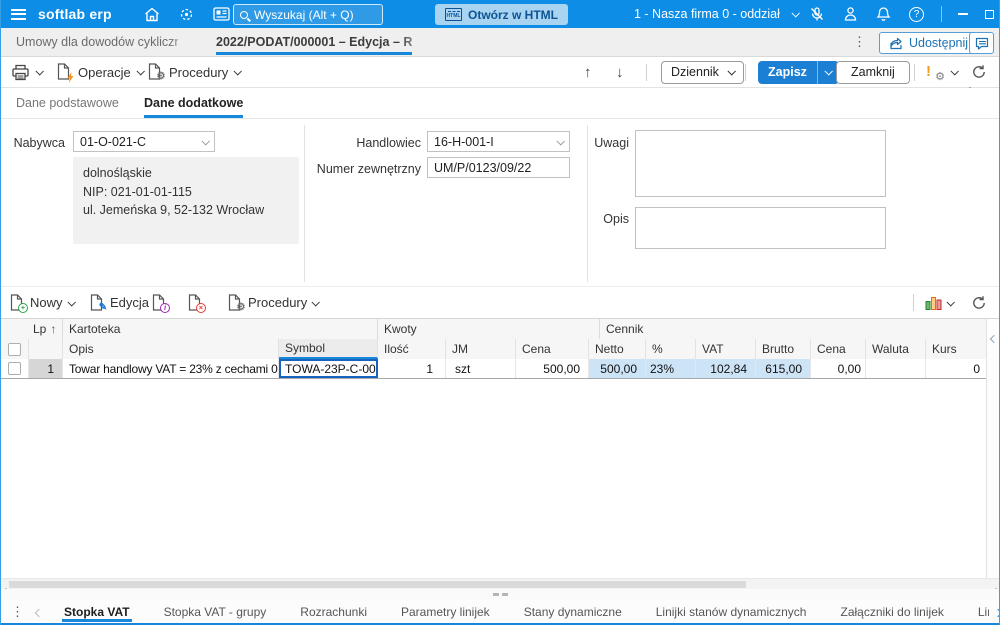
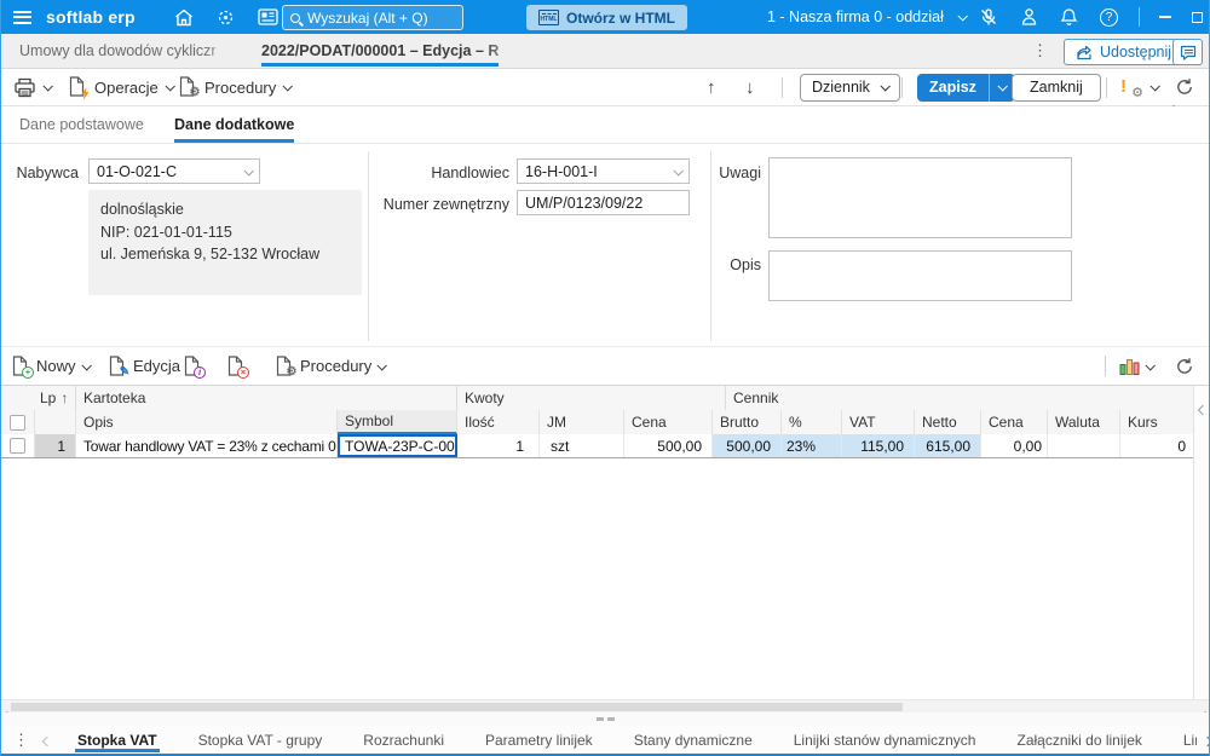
  softlab erp
  Wyszukaj (Alt + Q)
  Otwórz w HTML
  1 - Nasza firma 0 - oddział
  ?
  Umowy dla dowodów cykliczn
  2022/PODAT/000001 – Edycja – R
  ⋮
  Udostępnij
  Operacje
  ⚙
  Procedury
  ↑
  ↓
  Dziennik
  Zapisz
  Zamknij
  !
  ⚙
  Dane podstawowe
  Dane dodatkowe
  Nabywca
  01-O-021-C
  dolnośląskie
  NIP: 021-01-01-115
  ul. Jemeńska 9, 52-132 Wrocław
  Handlowiec
  16-H-001-I
  Numer zewnętrzny
  UM/P/0123/09/22
  Uwagi
  Opis
  +
  Nowy
  ✎
  Edycja
  i
  ×
  ⚙
  Procedury
  Lp
  ↑
  Kartoteka
  Kwoty
  Cennik
  Opis
  Symbol
  Ilość
  JM
  Cena
- Netto
+ Brutto
  %
  VAT
- Brutto
+ Netto
  Cena
  Waluta
  Kurs
  1
  Towar handlowy VAT = 23% z cechami 0
  TOWA-23P-C-00
  1
  szt
  500,00
  500,00
  23%
- 102,84
+ 115,00
  615,00
  0,00
  0
  ⋮
  Stopka VAT
  Stopka VAT - grupy
  Rozrachunki
  Parametry linijek
  Stany dynamiczne
  Linijki stanów dynamicznych
  Załączniki do linijek
